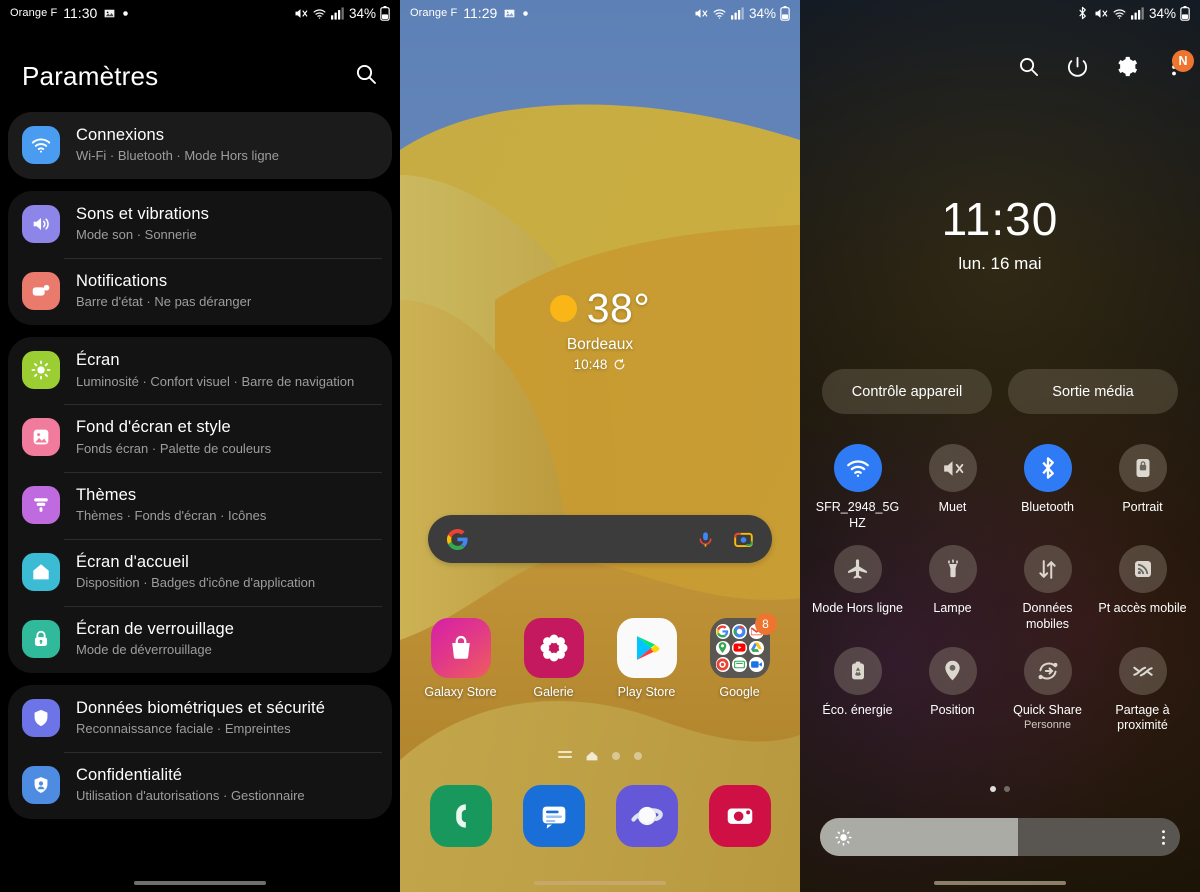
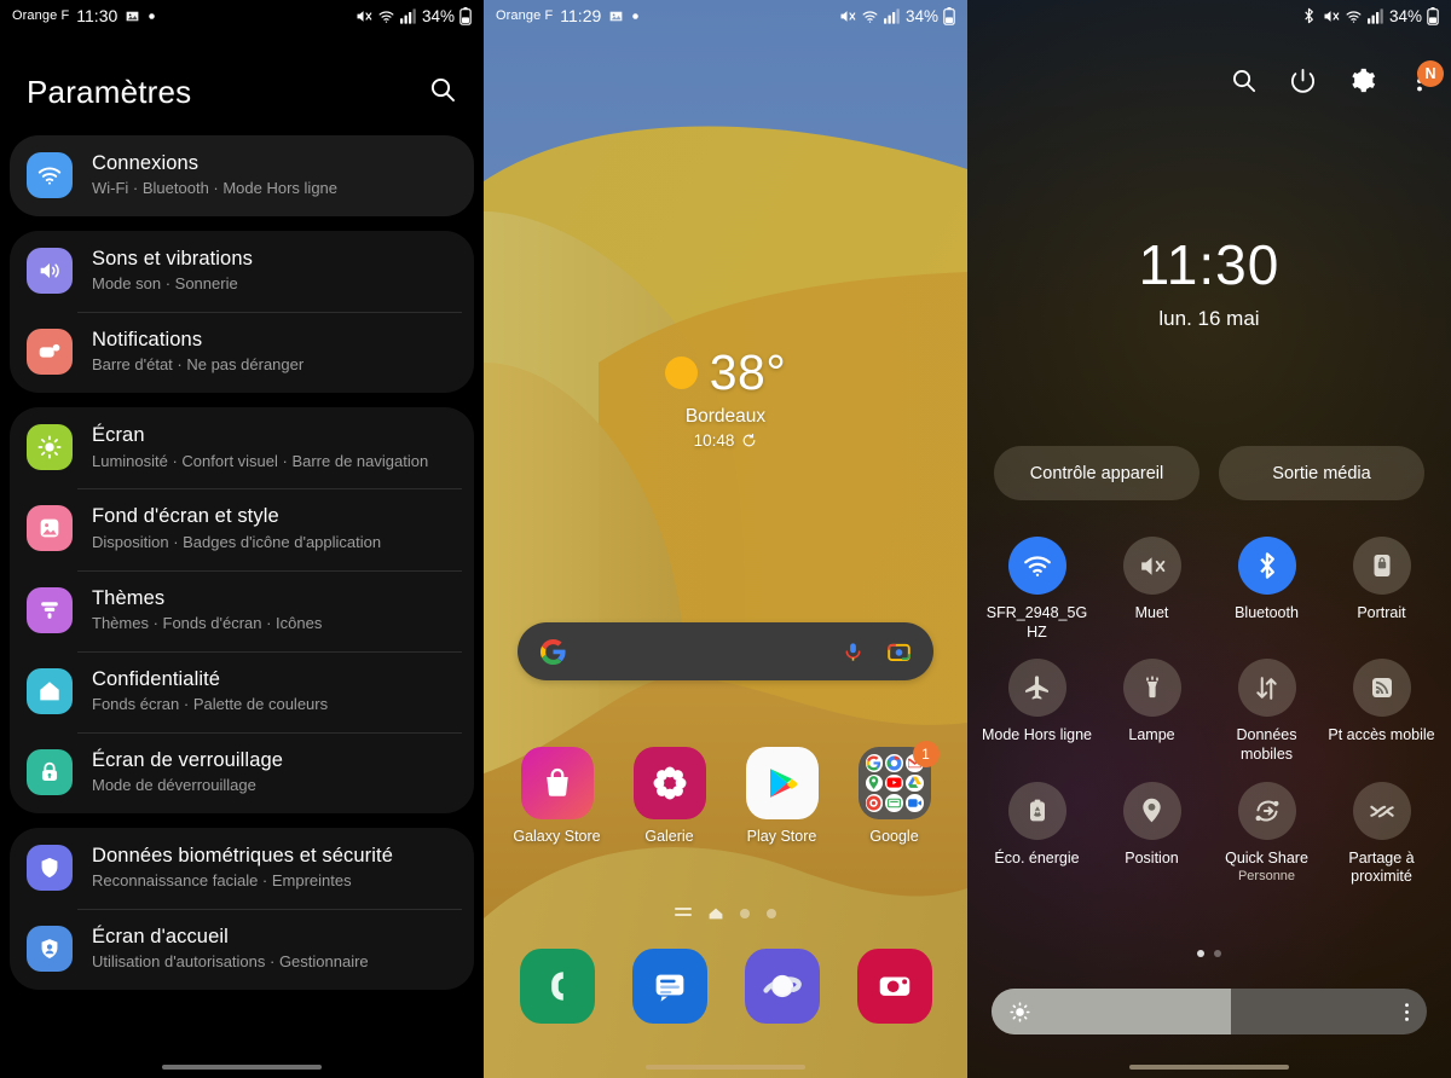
  Orange F
  11:30
  34%
  Paramètres
  Connexions
  Wi-Fi · Bluetooth · Mode Hors ligne
  Sons et vibrations
  Mode son · Sonnerie
  Notifications
  Barre d'état · Ne pas déranger
  Écran
  Luminosité · Confort visuel · Barre de navigation
  Fond d'écran et style
- Fonds écran · Palette de couleurs
+ Disposition · Badges d'icône d'application
  Thèmes
  Thèmes · Fonds d'écran · Icônes
- Écran d'accueil
+ Confidentialité
- Disposition · Badges d'icône d'application
+ Fonds écran · Palette de couleurs
  Écran de verrouillage
  Mode de déverrouillage
  Données biométriques et sécurité
  Reconnaissance faciale · Empreintes
- Confidentialité
+ Écran d'accueil
  Utilisation d'autorisations · Gestionnaire
  Orange F
  11:29
  34%
  38°
  Bordeaux
  10:48
  Galaxy Store
  Galerie
  Play Store
- 8
+ 1
  Google
  34%
  N
  11:30
  lun. 16 mai
  Contrôle appareil
  Sortie média
  SFR_2948_5G HZ
  Muet
  Bluetooth
  Portrait
  Mode Hors ligne
  Lampe
  Données mobiles
  Pt accès mobile
  Éco. énergie
  Position
  Quick Share
  Personne
  Partage à proximité
